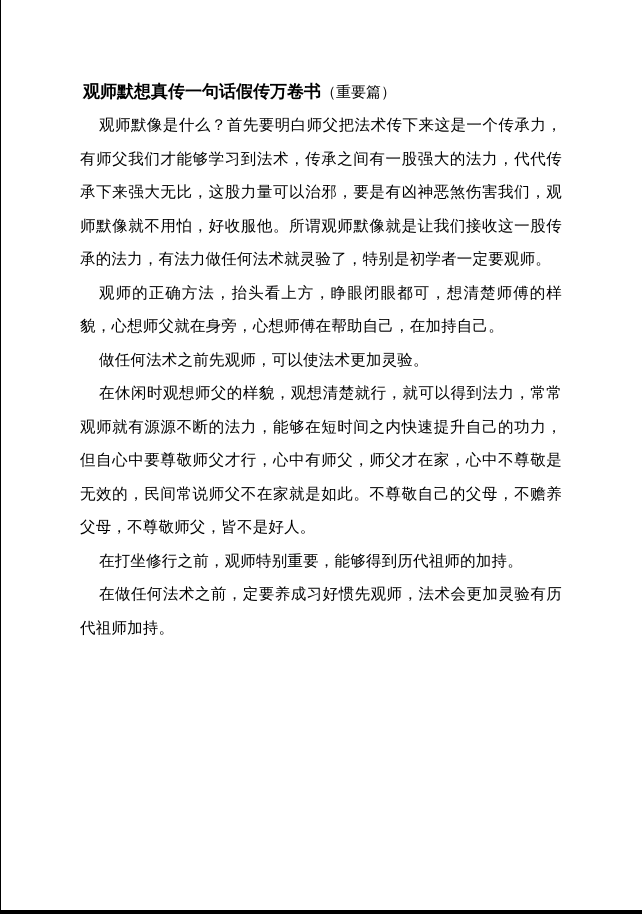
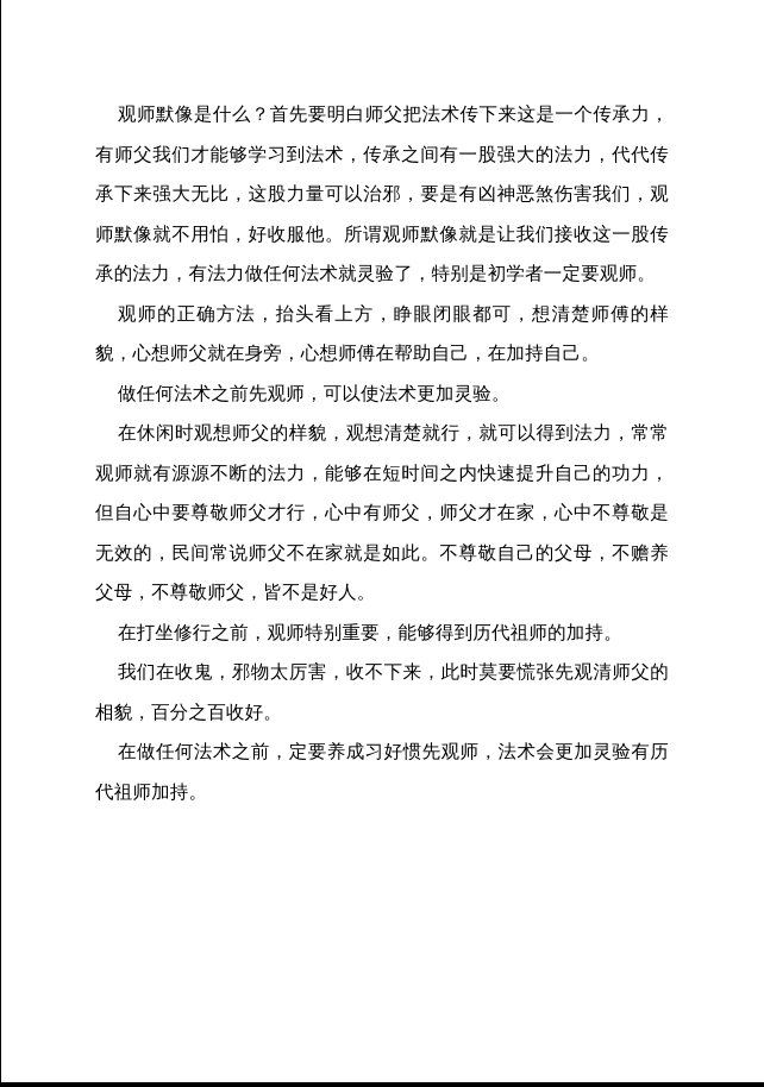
- 观师默想真传一句话假传万卷书（重要篇）
  观师默像是什么？首先要明白师父把法术传下来这是一个传承力，有师父我们才能够学习到法术，传承之间有一股强大的法力，代代传承下来强大无比，这股力量可以治邪，要是有凶神恶煞伤害我们，观师默像就不用怕，好收服他。所谓观师默像就是让我们接收这一股传承的法力，有法力做任何法术就灵验了，特别是初学者一定要观师。
  观师的正确方法，抬头看上方，睁眼闭眼都可，想清楚师傅的样貌，心想师父就在身旁，心想师傅在帮助自己，在加持自己。
  做任何法术之前先观师，可以使法术更加灵验。
  在休闲时观想师父的样貌，观想清楚就行，就可以得到法力，常常观师就有源源不断的法力，能够在短时间之内快速提升自己的功力，但自心中要尊敬师父才行，心中有师父，师父才在家，心中不尊敬是无效的，民间常说师父不在家就是如此。不尊敬自己的父母，不赡养父母，不尊敬师父，皆不是好人。
  在打坐修行之前，观师特别重要，能够得到历代祖师的加持。
+ 我们在收鬼，邪物太厉害，收不下来，此时莫要慌张先观清师父的相貌，百分之百收好。
  在做任何法术之前，定要养成习好惯先观师，法术会更加灵验有历代祖师加持。
